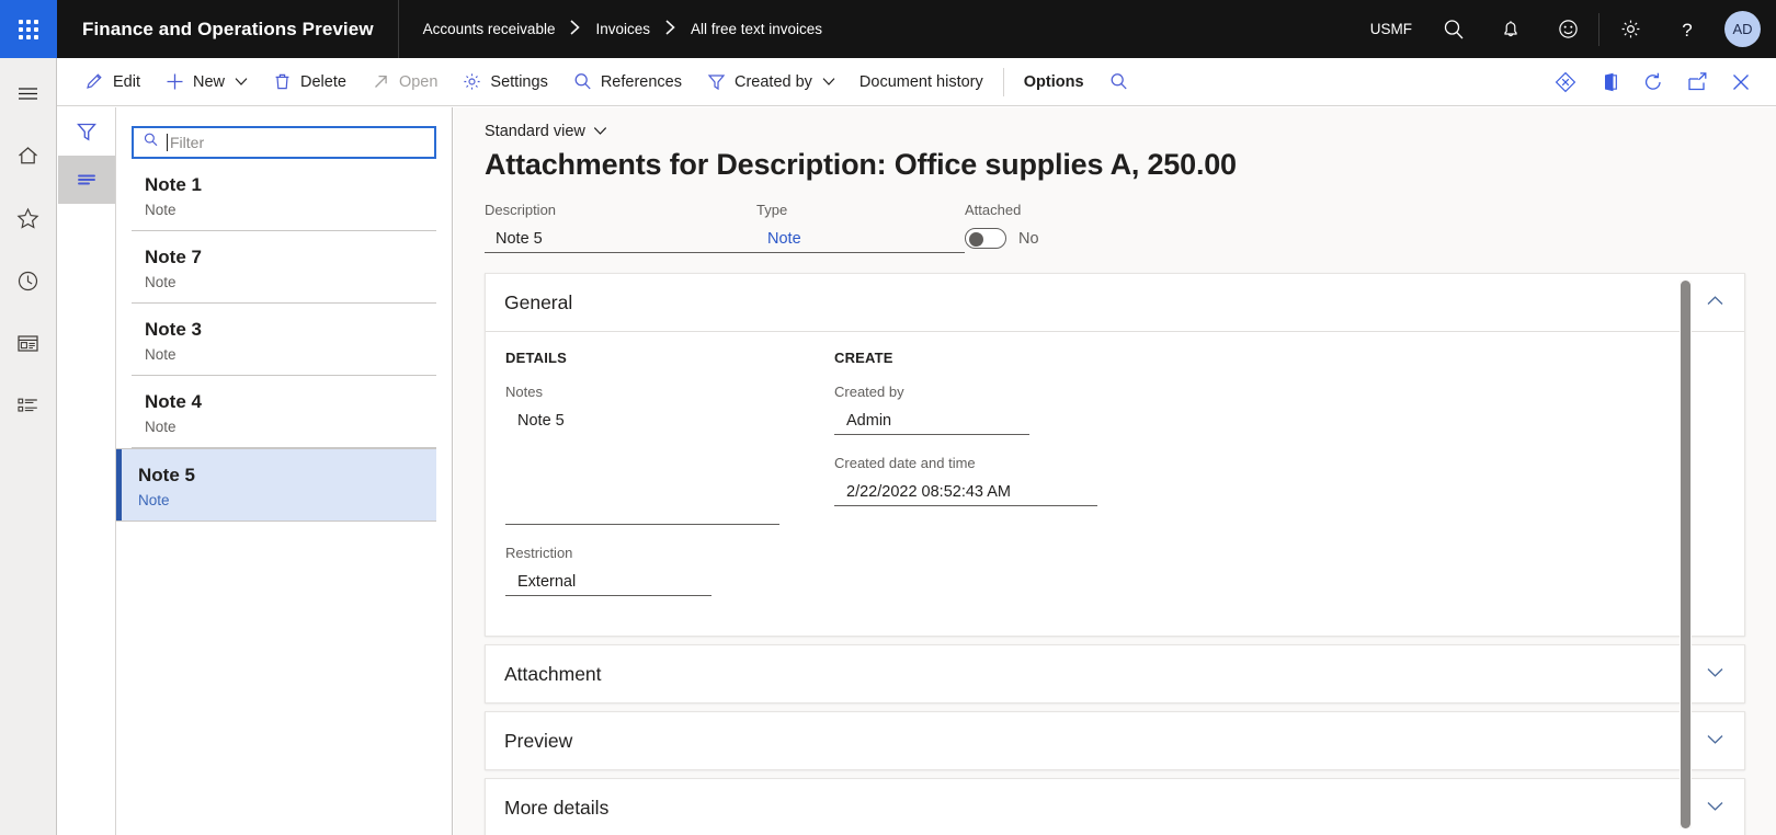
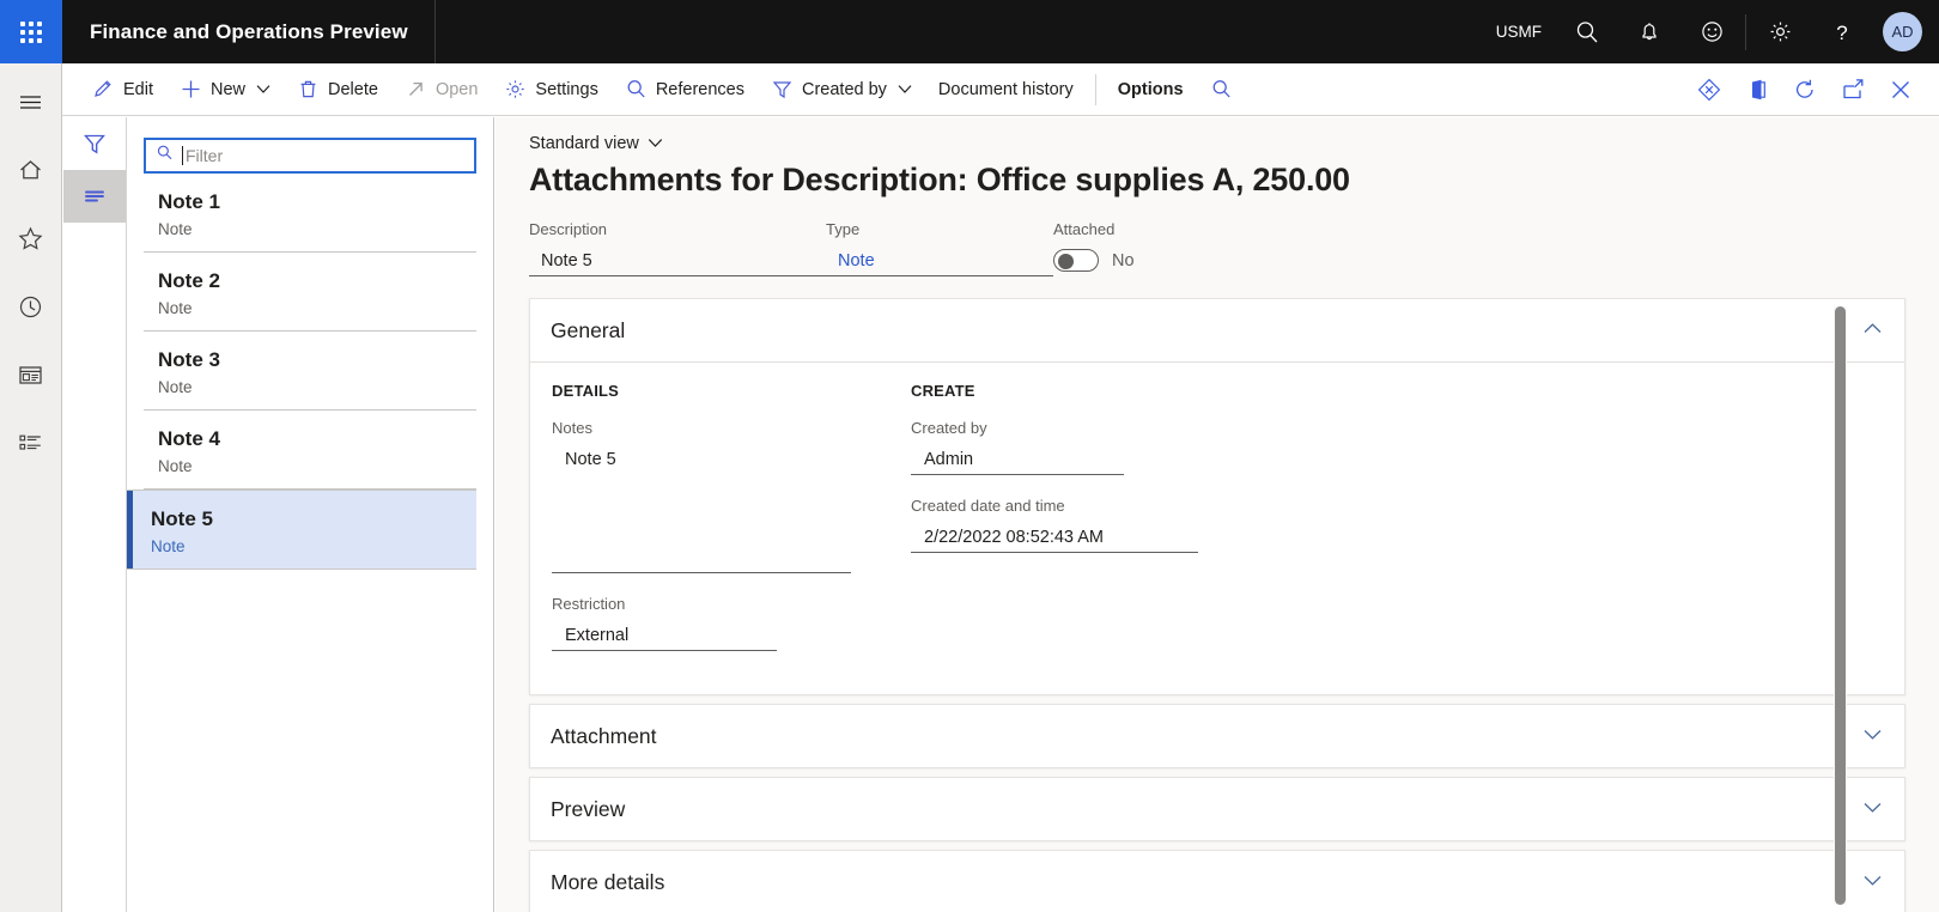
  Finance and Operations Preview
- Accounts receivable
- Invoices
- All free text invoices
  USMF
  ?
  AD
  Edit
  New
  Delete
  Open
  Settings
  References
  Created by
  Document history
  Options
  Filter
  Note 1
  Note
- Note 7
+ Note 2
  Note
  Note 3
  Note
  Note 4
  Note
  Note 5
  Note
  Standard view
  Attachments for Description: Office supplies A, 250.00
  Description
  Note 5
  Type
  Note
  Attached
  No
  General
  DETAILS
  Notes
  Note 5
  Restriction
  External
  CREATE
  Created by
  Admin
  Created date and time
  2/22/2022 08:52:43 AM
  Attachment
  Preview
  More details
